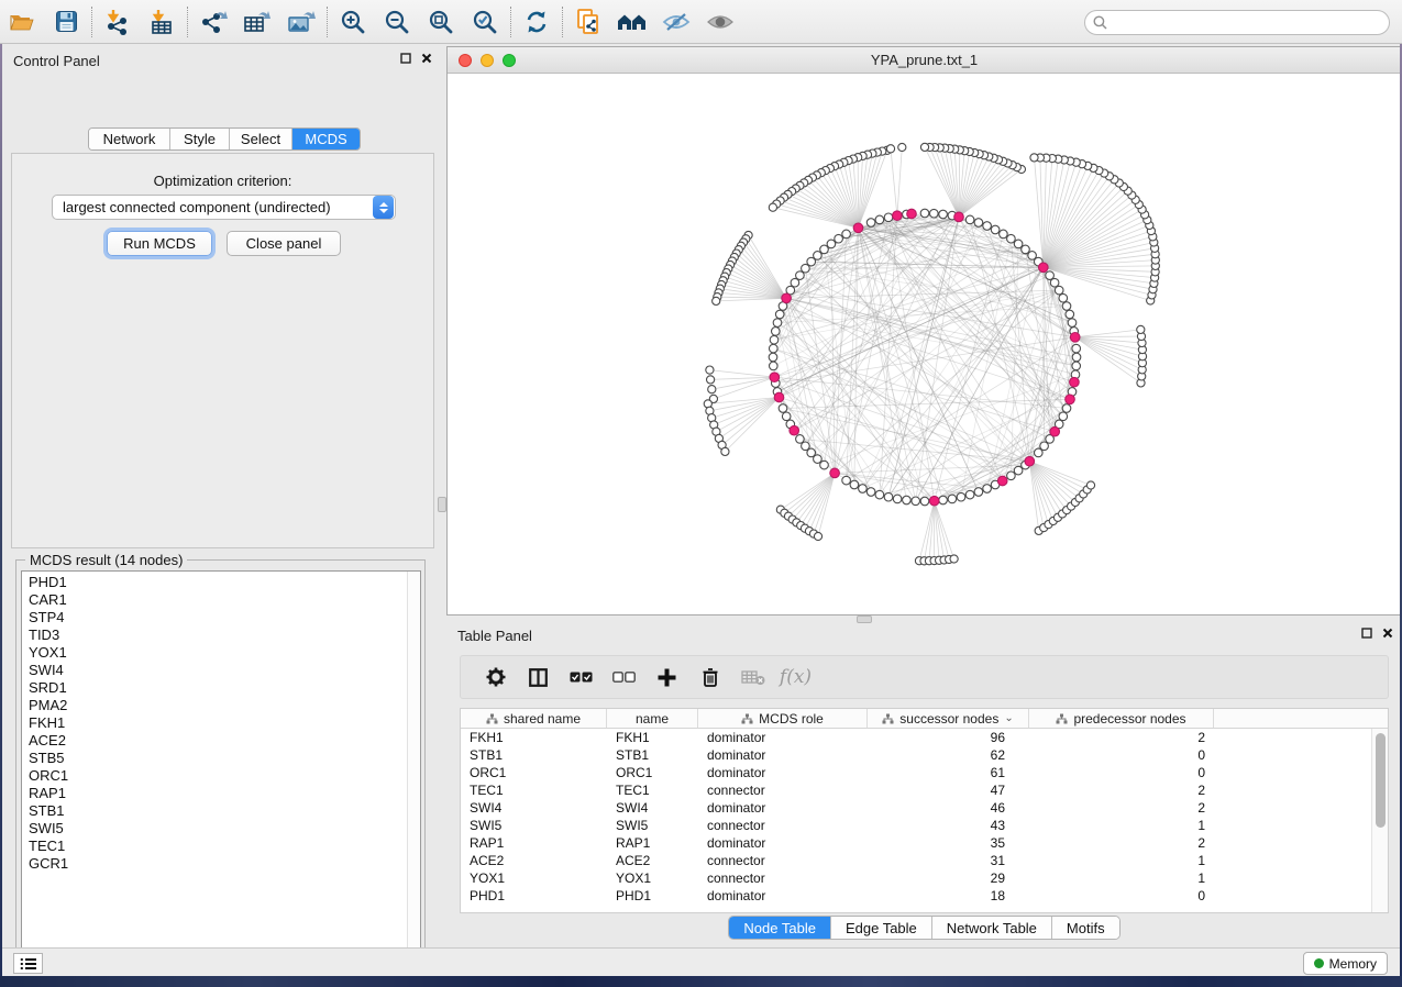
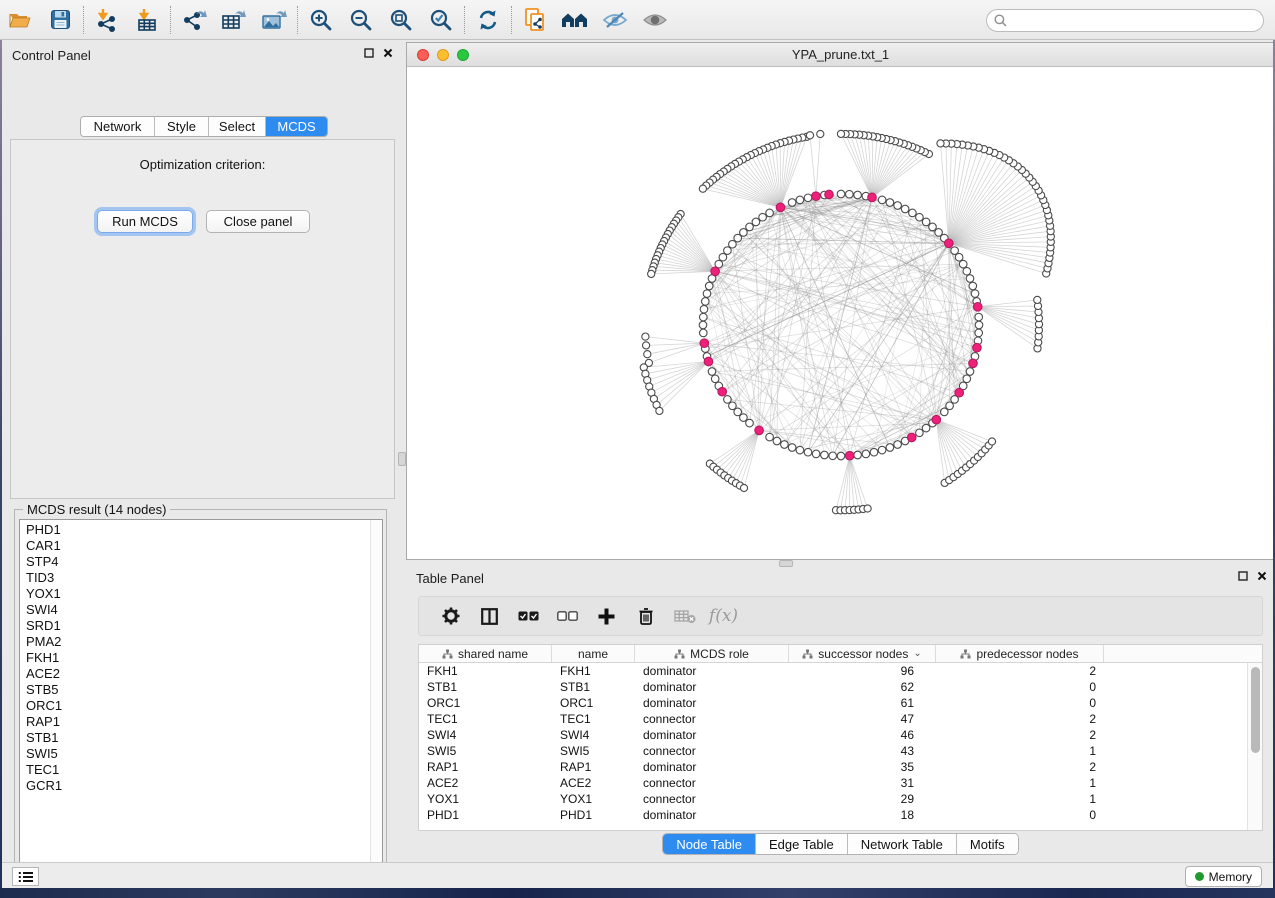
  Control Panel
  Network
  Style
  Select
  MCDS
  Optimization criterion:
- largest connected component (undirected)
  Run MCDS
  Close panel
  MCDS result (14 nodes)
  PHD1
  CAR1
  STP4
  TID3
  YOX1
  SWI4
  SRD1
  PMA2
  FKH1
  ACE2
  STB5
  ORC1
  RAP1
  STB1
  SWI5
  TEC1
  GCR1
  YPA_prune.txt_1
  Table Panel
  f(x)
  shared name
  name
  MCDS role
  successor nodes
  ⌄
  predecessor nodes
  FKH1
  FKH1
  dominator
  96
  2
  STB1
  STB1
  dominator
  62
  0
  ORC1
  ORC1
  dominator
  61
  0
  TEC1
  TEC1
  connector
  47
  2
  SWI4
  SWI4
  dominator
  46
  2
  SWI5
  SWI5
  connector
  43
  1
  RAP1
  RAP1
  dominator
  35
  2
  ACE2
  ACE2
  connector
  31
  1
  YOX1
  YOX1
  connector
  29
  1
  PHD1
  PHD1
  dominator
  18
  0
  Node Table
  Edge Table
  Network Table
  Motifs
  Memory
